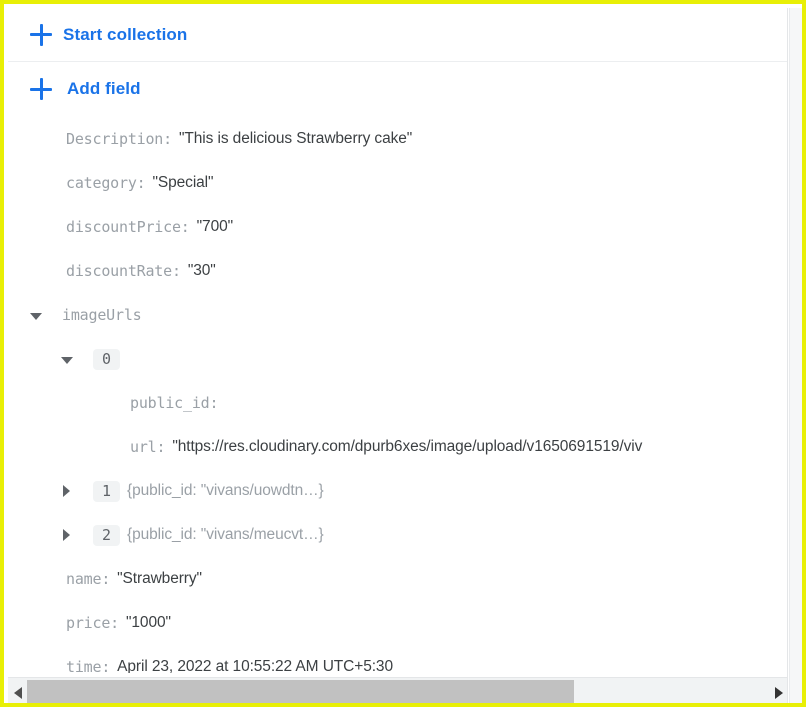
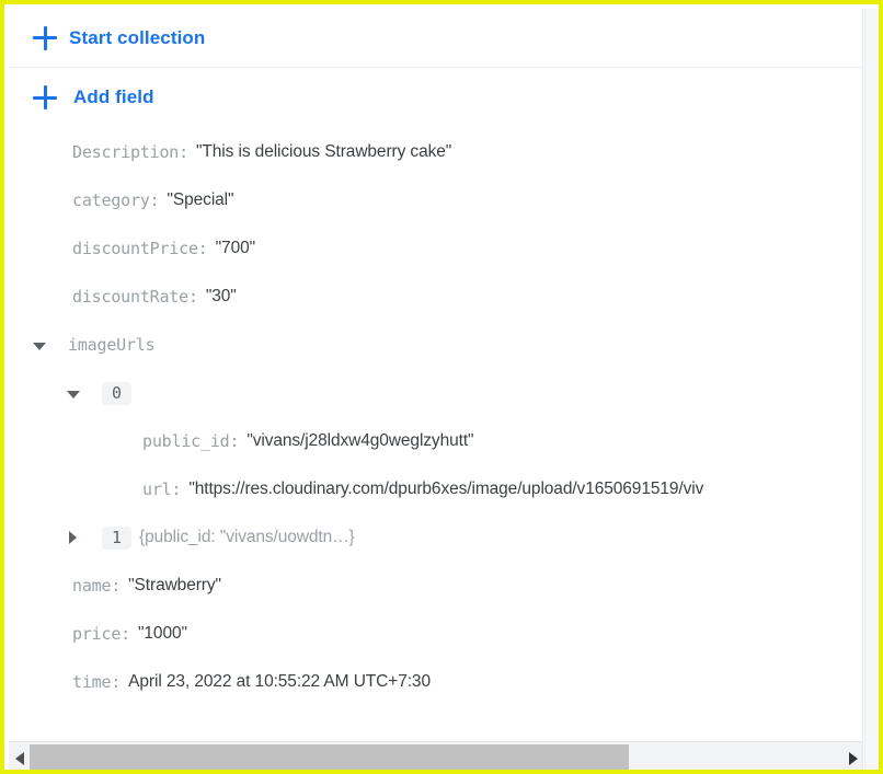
  Start collection
  Add field
  Description:
  "This is delicious Strawberry cake"
  category:
  "Special"
  discountPrice:
  "700"
  discountRate:
  "30"
  imageUrls
  0
  public_id:
+ "vivans/j28ldxw4g0weglzyhutt"
  url:
  "https://res.cloudinary.com/dpurb6xes/image/upload/v1650691519/viv
  1
  {public_id: "vivans/uowdtn…}
- 2
- {public_id: "vivans/meucvt…}
  name:
  "Strawberry"
  price:
  "1000"
  time:
- April 23, 2022 at 10:55:22 AM UTC+5:30
+ April 23, 2022 at 10:55:22 AM UTC+7:30
